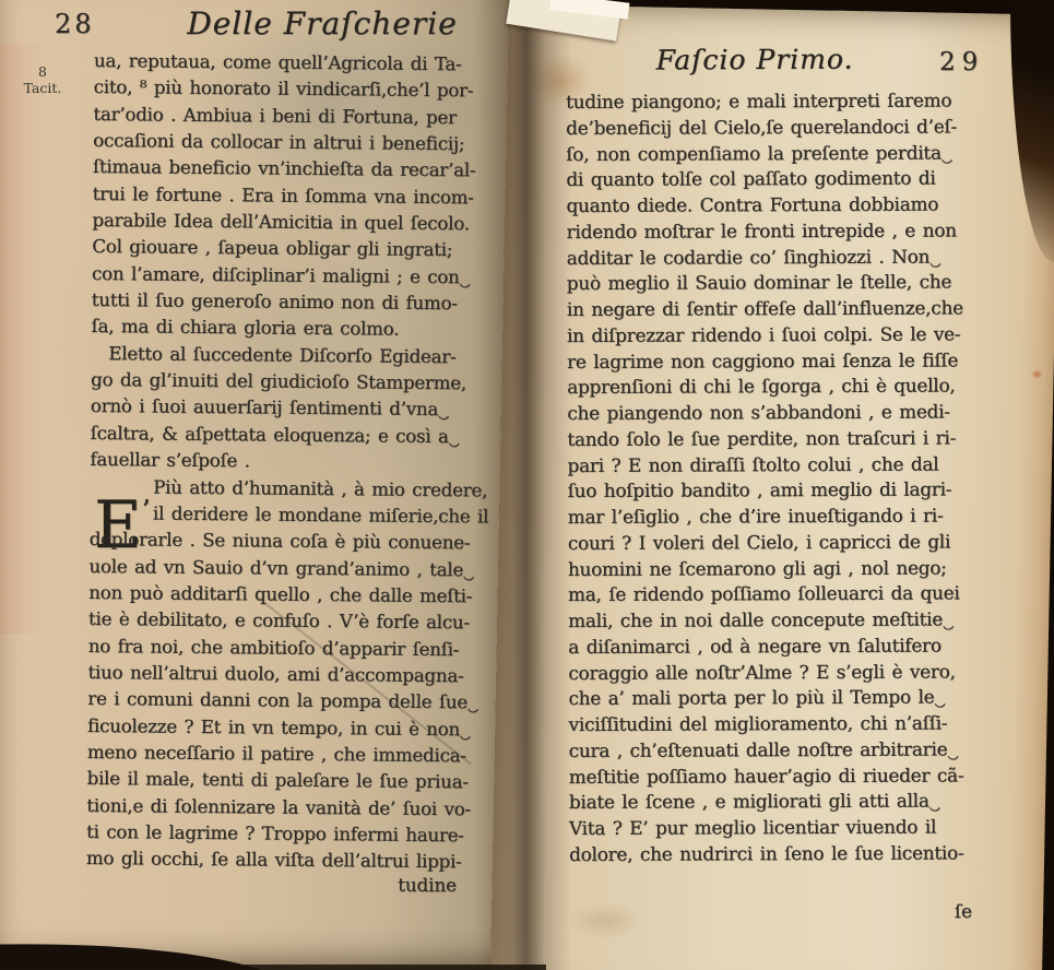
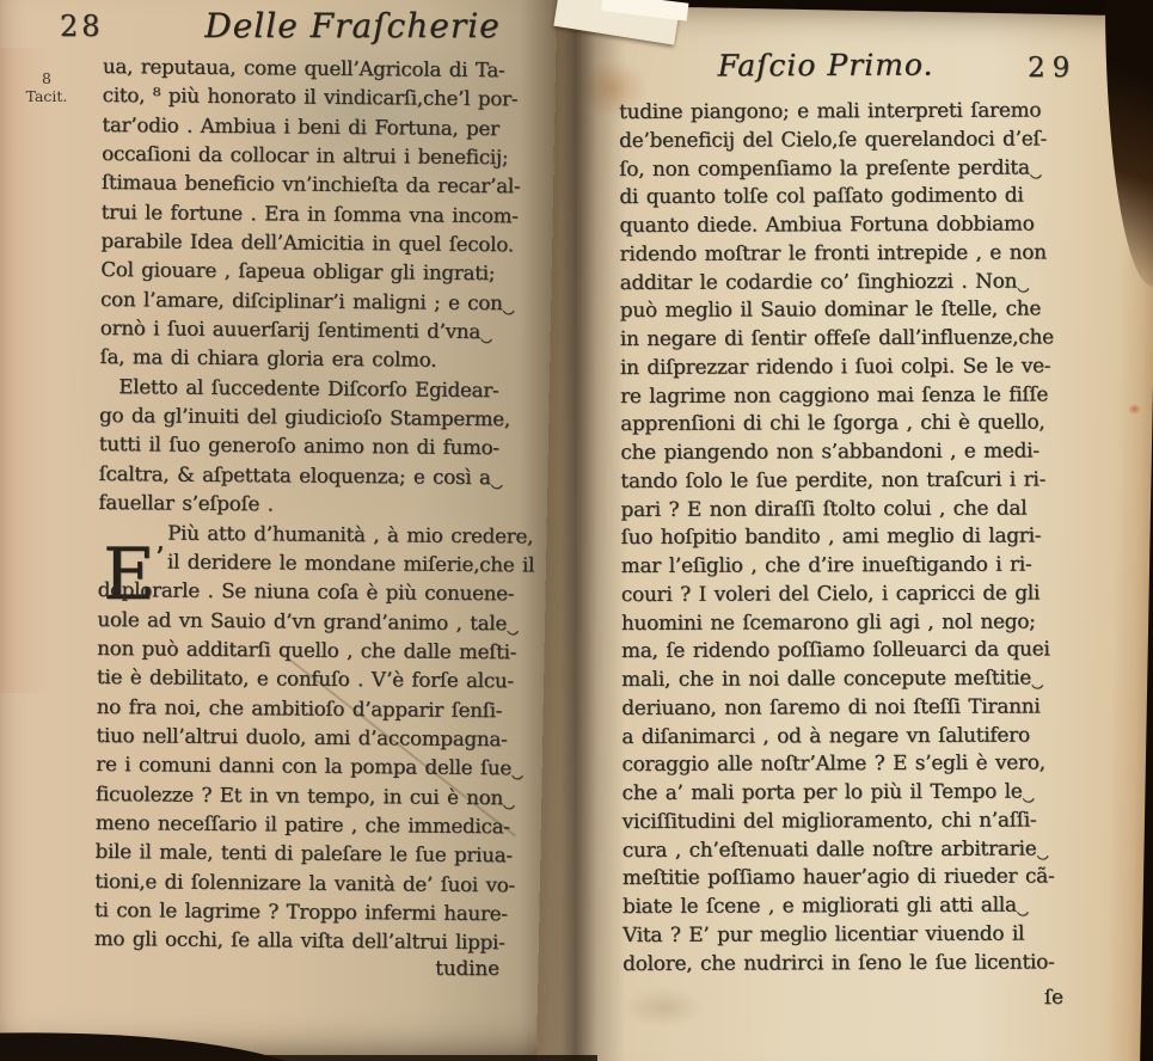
  28
  Delle Fraſcherie
  8
  Tacit.
  E’
  ua, reputaua, come quell’Agricola di Ta-
  cito, ⁸ più honorato il vindicarſi,che’l por-
  tar’odio . Ambiua i beni di Fortuna, per
  occaſioni da collocar in altrui i beneficij;
  ſtimaua beneficio vn’inchieſta da recar’al-
  trui le fortune . Era in ſomma vna incom-
  parabile Idea dell’Amicitia in quel ſecolo.
  Col giouare , ſapeua obligar gli ingrati;
  con l’amare, diſciplinar’i maligni ; e con‿
- tutti il ſuo generoſo animo non di fumo-
+ ornò i ſuoi auuerſarij ſentimenti d’vna‿
  ſa, ma di chiara gloria era colmo.
  Eletto al ſuccedente Diſcorſo Egidear-
  go da gl’inuiti del giudicioſo Stamperme,
- ornò i ſuoi auuerſarij ſentimenti d’vna‿
+ tutti il ſuo generoſo animo non di fumo-
  ſcaltra, & aſpettata eloquenza; e così a‿
  fauellar s’eſpoſe .
  Più atto d’humanità , à mio credere,
  il deridere le mondane miſerie,che il
  deplorarle . Se niuna coſa è più conuene-
  uole ad vn Sauio d’vn grand’animo , tale‿
  non può additarſi quello , che dalle meſti-
  tie è debilitato, e confuſo . V’è forſe alcu-
  no fra noi, che ambitioſo d’apparir ſenſi-
  tiuo nell’altrui duolo, ami d’accompagna-
  re i comuni danni con la pompa delle ſue‿
  ficuolezze ? Et in vn tempo, in cui è non‿
  meno neceſſario il patire , che immedica-
  bile il male, tenti di paleſare le ſue priua-
  tioni,e di ſolennizare la vanità de’ ſuoi vo-
  ti con le lagrime ? Troppo infermi haure-
  mo gli occhi, ſe alla viſta dell’altrui lippi-
  tudine
  Faſcio Primo.
  29
  tudine piangono; e mali interpreti ſaremo
  de’beneficij del Cielo,ſe querelandoci d’eſ-
  ſo, non compenſiamo la preſente perdita‿
  di quanto tolſe col paſſato godimento di
- quanto diede. Contra Fortuna dobbiamo
+ quanto diede. Ambiua Fortuna dobbiamo
  ridendo moſtrar le fronti intrepide , e non
  additar le codardie co’ ſinghiozzi . Non‿
  può meglio il Sauio dominar le ſtelle, che
  in negare di ſentir offeſe dall’influenze,che
  in diſprezzar ridendo i ſuoi colpi. Se le ve-
  re lagrime non caggiono mai ſenza le fiſſe
  apprenſioni di chi le ſgorga , chi è quello,
  che piangendo non s’abbandoni , e medi-
  tando ſolo le ſue perdite, non traſcuri i ri-
  pari ? E non diraſſi ſtolto colui , che dal
  ſuo hoſpitio bandito , ami meglio di lagri-
  mar l’eſiglio , che d’ire inueſtigando i ri-
  couri ? I voleri del Cielo, i capricci de gli
  huomini ne ſcemarono gli agi , nol nego;
  ma, ſe ridendo poſſiamo ſolleuarci da quei
  mali, che in noi dalle concepute meſtitie‿
+ deriuano, non ſaremo di noi ſteſſi Tiranni
  a diſanimarci , od à negare vn ſalutifero
  coraggio alle noſtr’Alme ? E s’egli è vero,
  che a’ mali porta per lo più il Tempo le‿
  viciſſitudini del miglioramento, chi n’aſſi-
  cura , ch’eſtenuati dalle noſtre arbitrarie‿
  meſtitie poſſiamo hauer’agio di riueder cã-
  biate le ſcene , e migliorati gli atti alla‿
  Vita ? E’ pur meglio licentiar viuendo il
  dolore, che nudrirci in ſeno le ſue licentio-
  ſe
